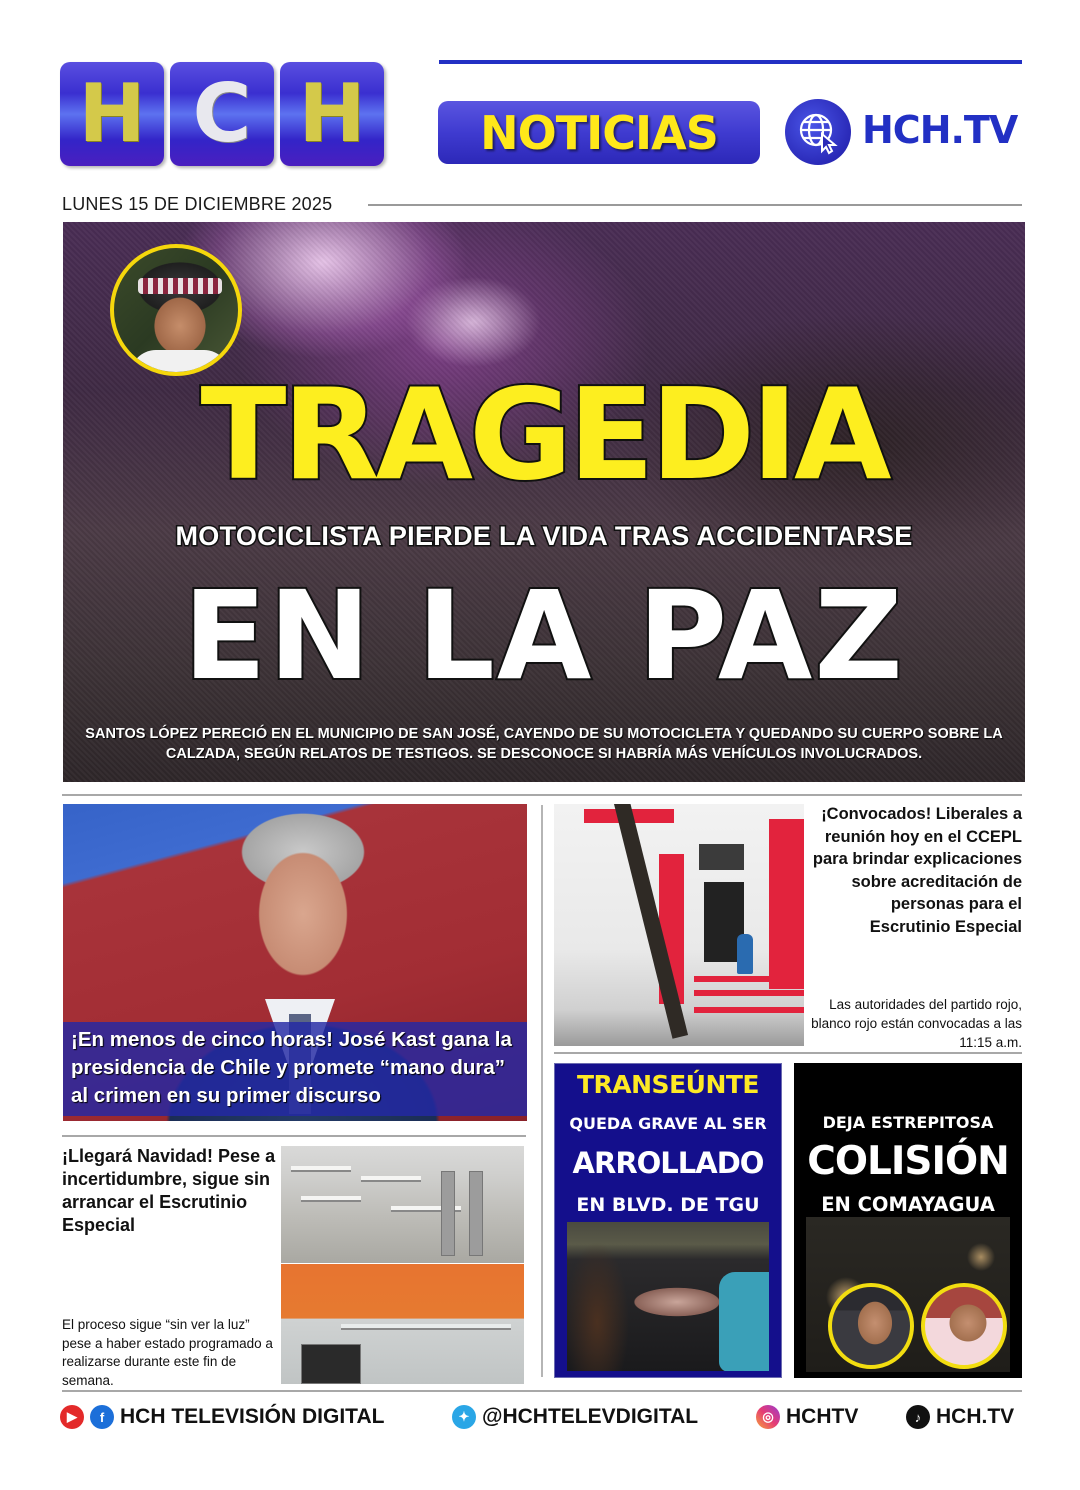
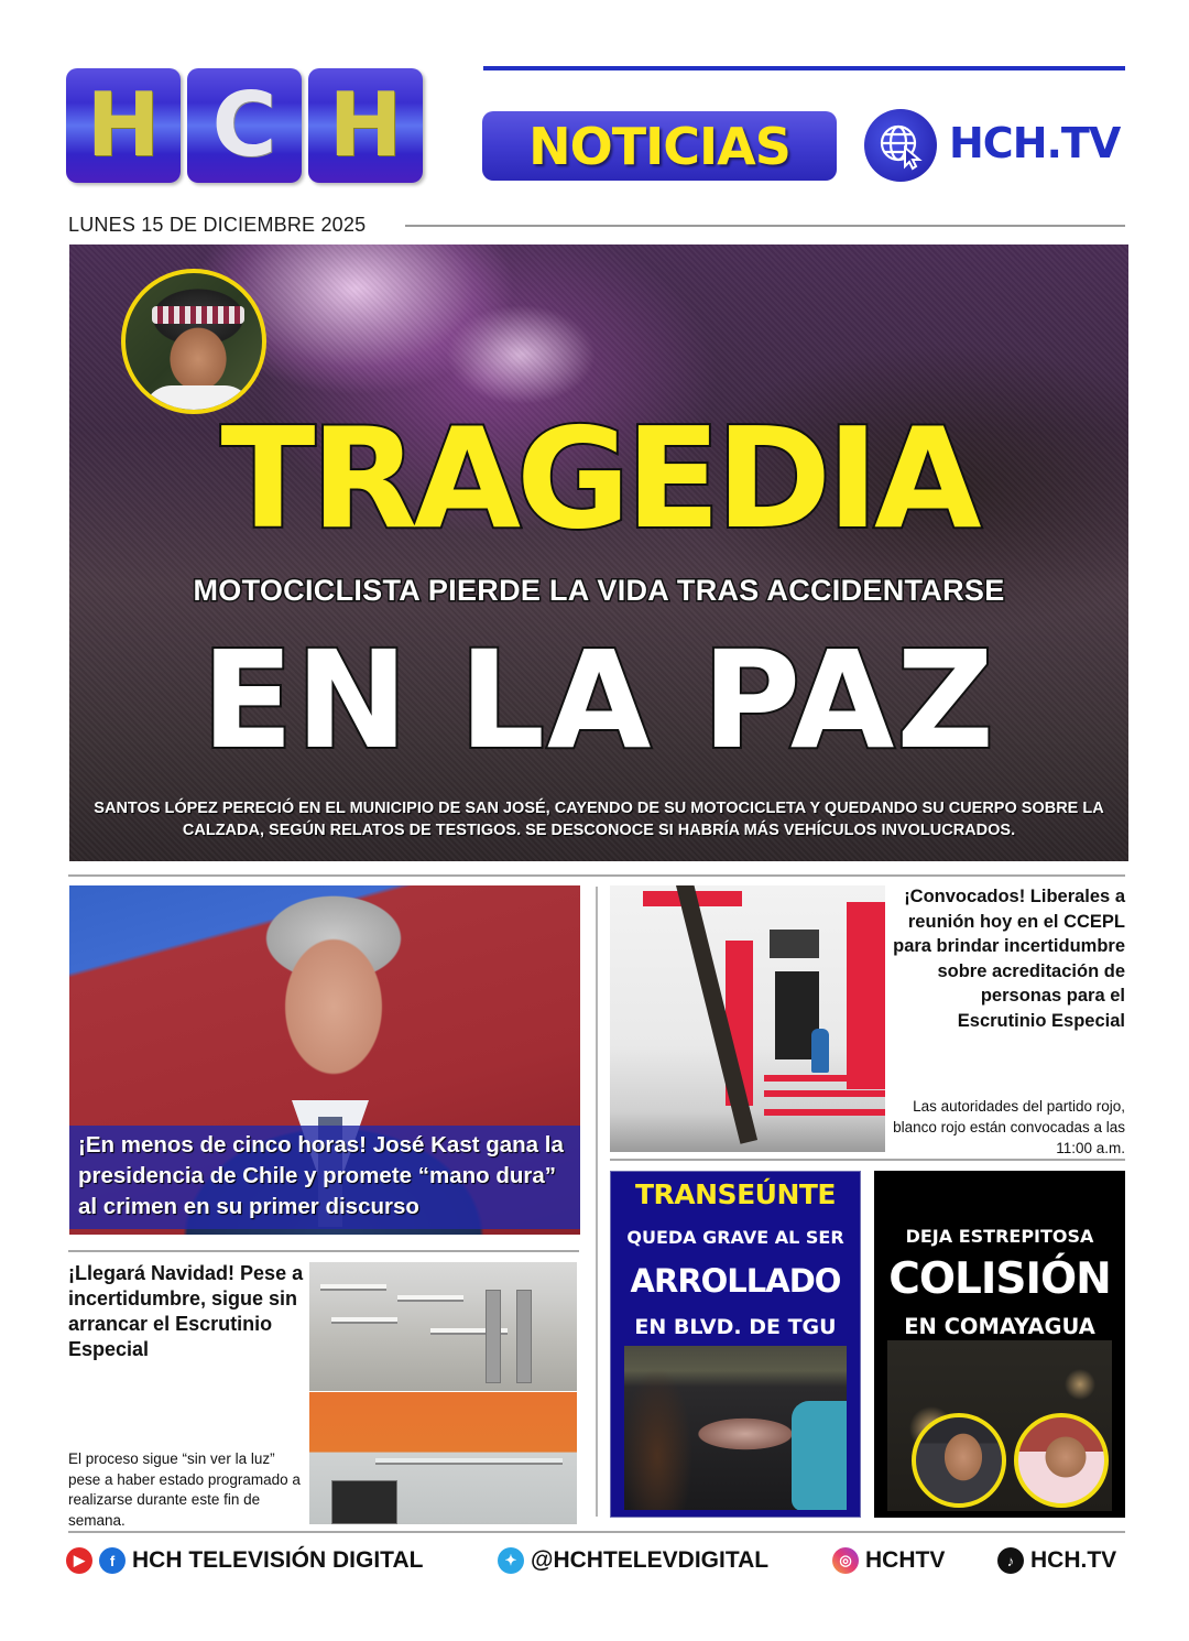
  H
  C
  H
  NOTICIAS
  HCH.TV
  LUNES 15 DE DICIEMBRE 2025
  TRAGEDIA
  MOTOCICLISTA PIERDE LA VIDA TRAS ACCIDENTARSE
  EN LA PAZ
  SANTOS LÓPEZ PERECIÓ EN EL MUNICIPIO DE SAN JOSÉ, CAYENDO DE SU MOTOCICLETA Y QUEDANDO SU CUERPO SOBRE LA CALZADA, SEGÚN RELATOS DE TESTIGOS. SE DESCONOCE SI HABRÍA MÁS VEHÍCULOS INVOLUCRADOS.
  ¡En menos de cinco horas! José Kast gana la presidencia de Chile y promete “mano dura” al crimen en su primer discurso
- ¡Convocados! Liberales a reunión hoy en el CCEPL para brindar explicaciones sobre acreditación de personas para el Escrutinio Especial
+ ¡Convocados! Liberales a reunión hoy en el CCEPL para brindar incertidumbre sobre acreditación de personas para el Escrutinio Especial
- Las autoridades del partido rojo, blanco rojo están convocadas a las 11:15 a.m.
+ Las autoridades del partido rojo, blanco rojo están convocadas a las 11:00 a.m.
  TRANSEÚNTE
  QUEDA GRAVE AL SER
  ARROLLADO
  EN BLVD. DE TGU
  DEJA ESTREPITOSA
  COLISIÓN
  EN COMAYAGUA
  ¡Llegará Navidad! Pese a incertidumbre, sigue sin arrancar el Escrutinio Especial
  El proceso sigue “sin ver la luz” pese a haber estado programado a realizarse durante este fin de semana.
  ▶
  f
  HCH TELEVISIÓN DIGITAL
  ✦
  @HCHTELEVDIGITAL
  ◎
  HCHTV
  ♪
  HCH.TV
